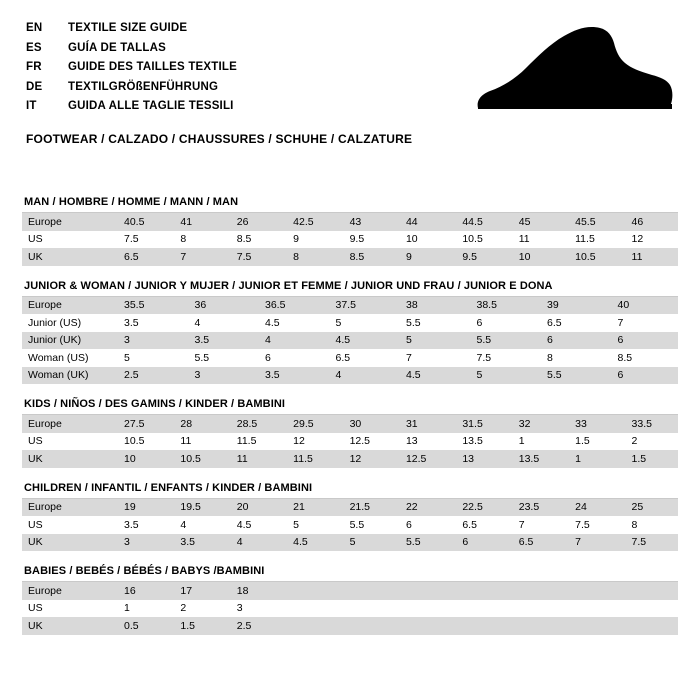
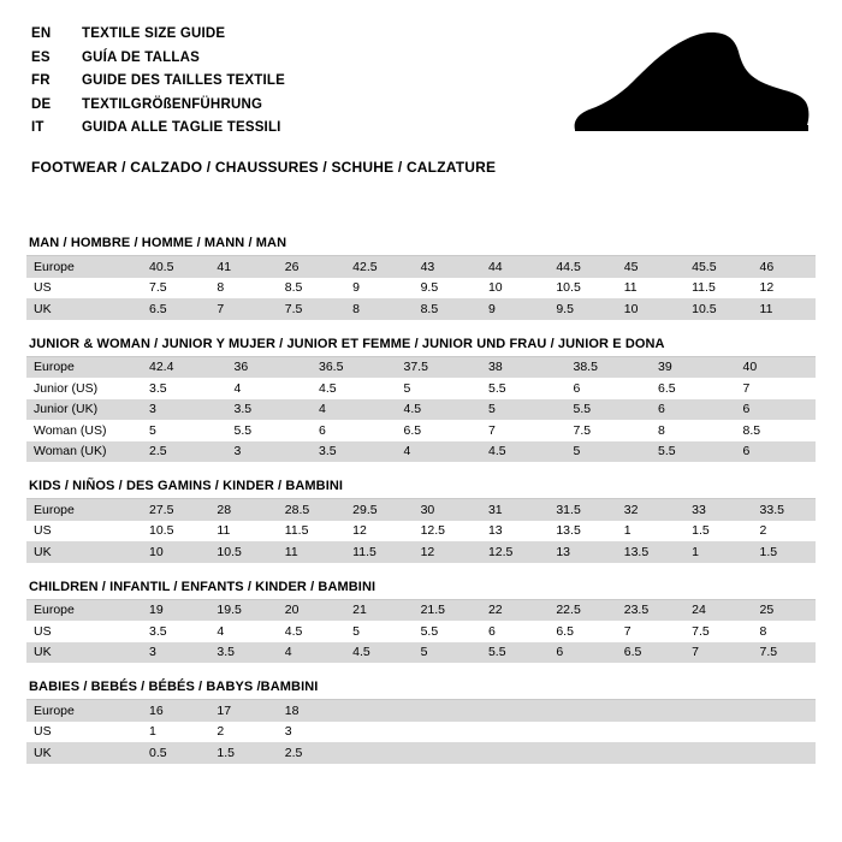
  EN
  TEXTILE SIZE GUIDE
  ES
  GUÍA DE TALLAS
  FR
  GUIDE DES TAILLES TEXTILE
  DE
  TEXTILGRÖßENFÜHRUNG
  IT
  GUIDA ALLE TAGLIE TESSILI
  FOOTWEAR / CALZADO / CHAUSSURES / SCHUHE / CALZATURE
  MAN / HOMBRE / HOMME / MANN / MAN
  Europe	40.5	41	26	42.5	43	44	44.5	45	45.5	46
  US	7.5	8	8.5	9	9.5	10	10.5	11	11.5	12
  UK	6.5	7	7.5	8	8.5	9	9.5	10	10.5	11
  JUNIOR & WOMAN / JUNIOR Y MUJER / JUNIOR ET FEMME / JUNIOR UND FRAU / JUNIOR E DONA
- Europe	35.5	36	36.5	37.5	38	38.5	39	40
+ Europe	42.4	36	36.5	37.5	38	38.5	39	40
  Junior (US)	3.5	4	4.5	5	5.5	6	6.5	7
  Junior (UK)	3	3.5	4	4.5	5	5.5	6	6
  Woman (US)	5	5.5	6	6.5	7	7.5	8	8.5
  Woman (UK)	2.5	3	3.5	4	4.5	5	5.5	6
  KIDS / NIÑOS / DES GAMINS / KINDER / BAMBINI
  Europe	27.5	28	28.5	29.5	30	31	31.5	32	33	33.5
  US	10.5	11	11.5	12	12.5	13	13.5	1	1.5	2
  UK	10	10.5	11	11.5	12	12.5	13	13.5	1	1.5
  CHILDREN / INFANTIL / ENFANTS / KINDER / BAMBINI
  Europe	19	19.5	20	21	21.5	22	22.5	23.5	24	25
  US	3.5	4	4.5	5	5.5	6	6.5	7	7.5	8
  UK	3	3.5	4	4.5	5	5.5	6	6.5	7	7.5
  BABIES / BEBÉS / BÉBÉS / BABYS /BAMBINI
  Europe	16	17	18
  US	1	2	3
  UK	0.5	1.5	2.5
